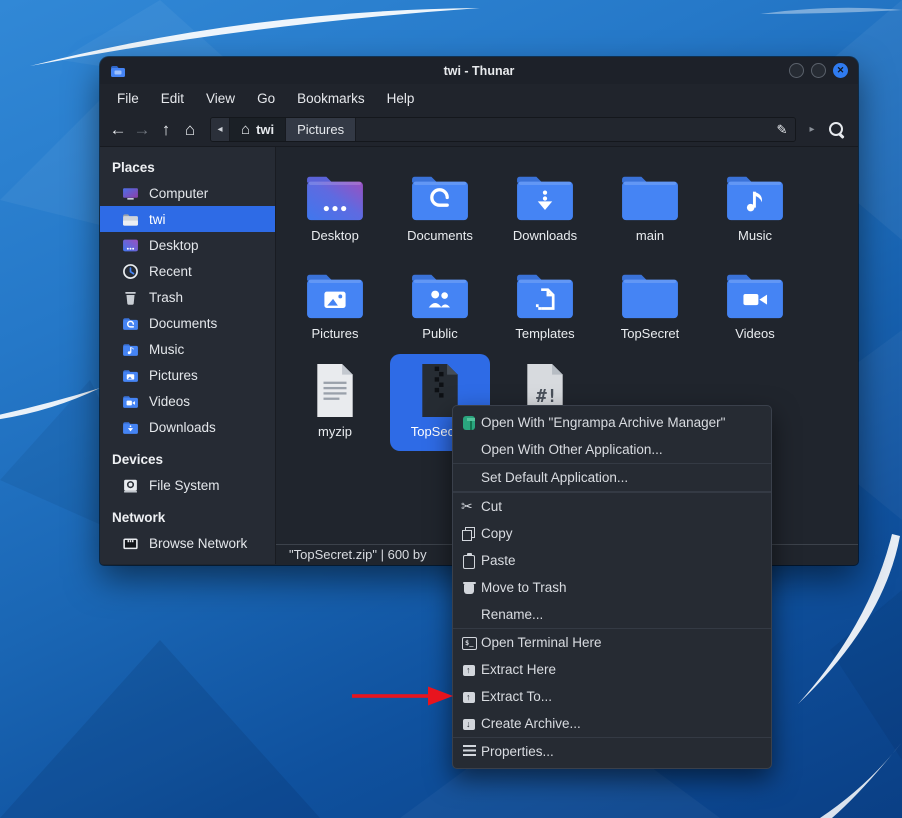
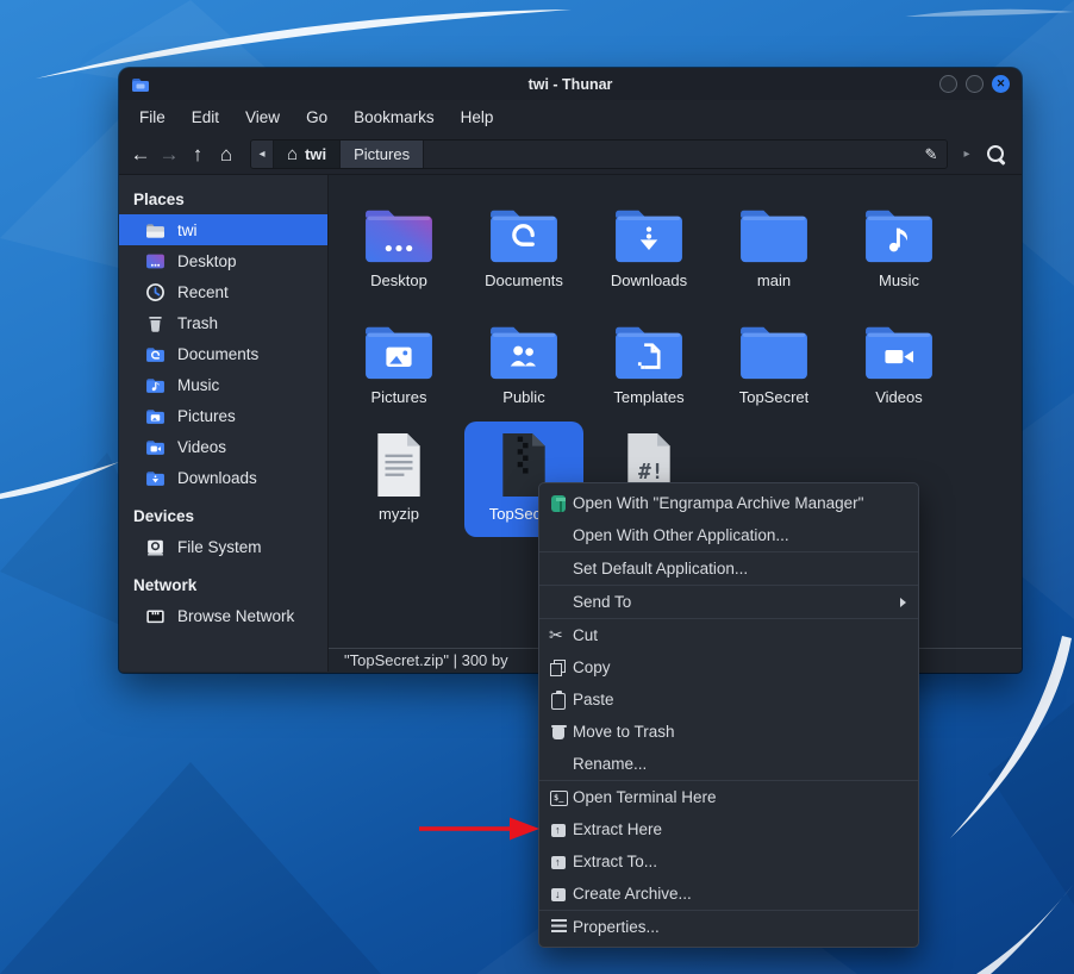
  twi - Thunar
  ✕
  File
  Edit
  View
  Go
  Bookmarks
  Help
  ←
  →
  ↑
  ⌂
  ◂
  ⌂
  twi
  Pictures
  ✎
  ▸
  Places
- Computer
  twi
  Desktop
  Recent
  Trash
  Documents
  Music
  Pictures
  Videos
  Downloads
  Devices
  File System
  Network
  Browse Network
  Desktop
  Documents
  Downloads
  main
  Music
  Pictures
  Public
  Templates
  TopSecret
  Videos
  myzip
  #!
- "TopSecret.zip" | 600 by
+ "TopSecret.zip" | 300 by
  Open With "Engrampa Archive Manager"
  Open With Other Application...
  Set Default Application...
+ Send To
  Cut
  Copy
  Paste
  Move to Trash
  Rename...
  Open Terminal Here
  Extract Here
  Extract To...
  Create Archive...
  Properties...
